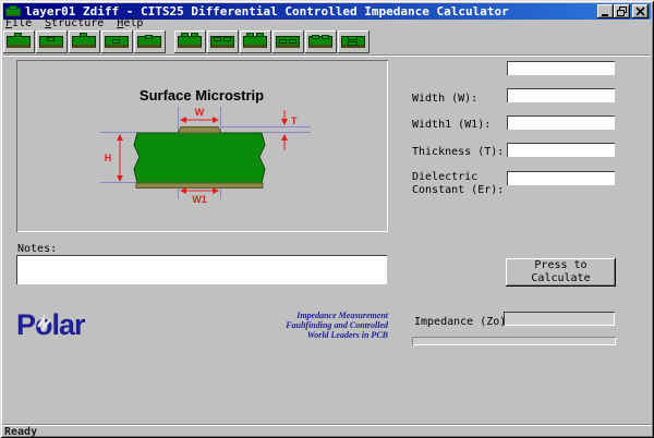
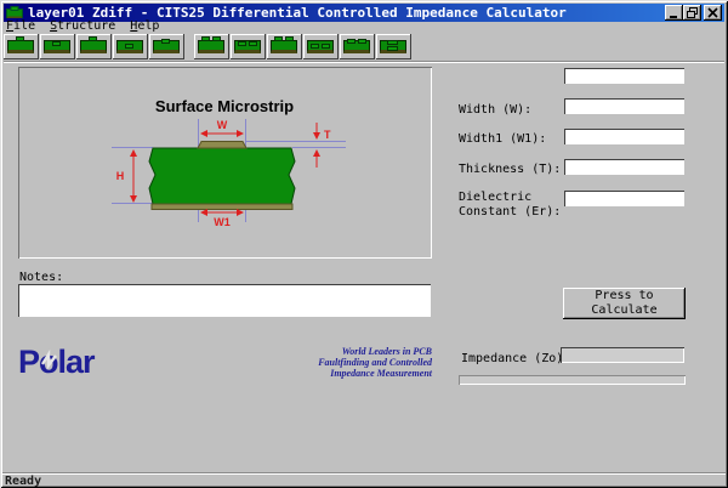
  layer01 Zdiff - CITS25 Differential Controlled Impedance Calculator
  File
  Structure
  Help
  Surface Microstrip
  W
  T
  H
  W1
  Width (W):
  Width1 (W1):
  Thickness (T):
  Dielectric Constant (Er):
  Notes:
  Press to Calculate
  Plar
- Impedance Measurement
+ World Leaders in PCB
  Faultfinding and Controlled
- World Leaders in PCB
+ Impedance Measurement
  Impedance (Zo
  Ready
